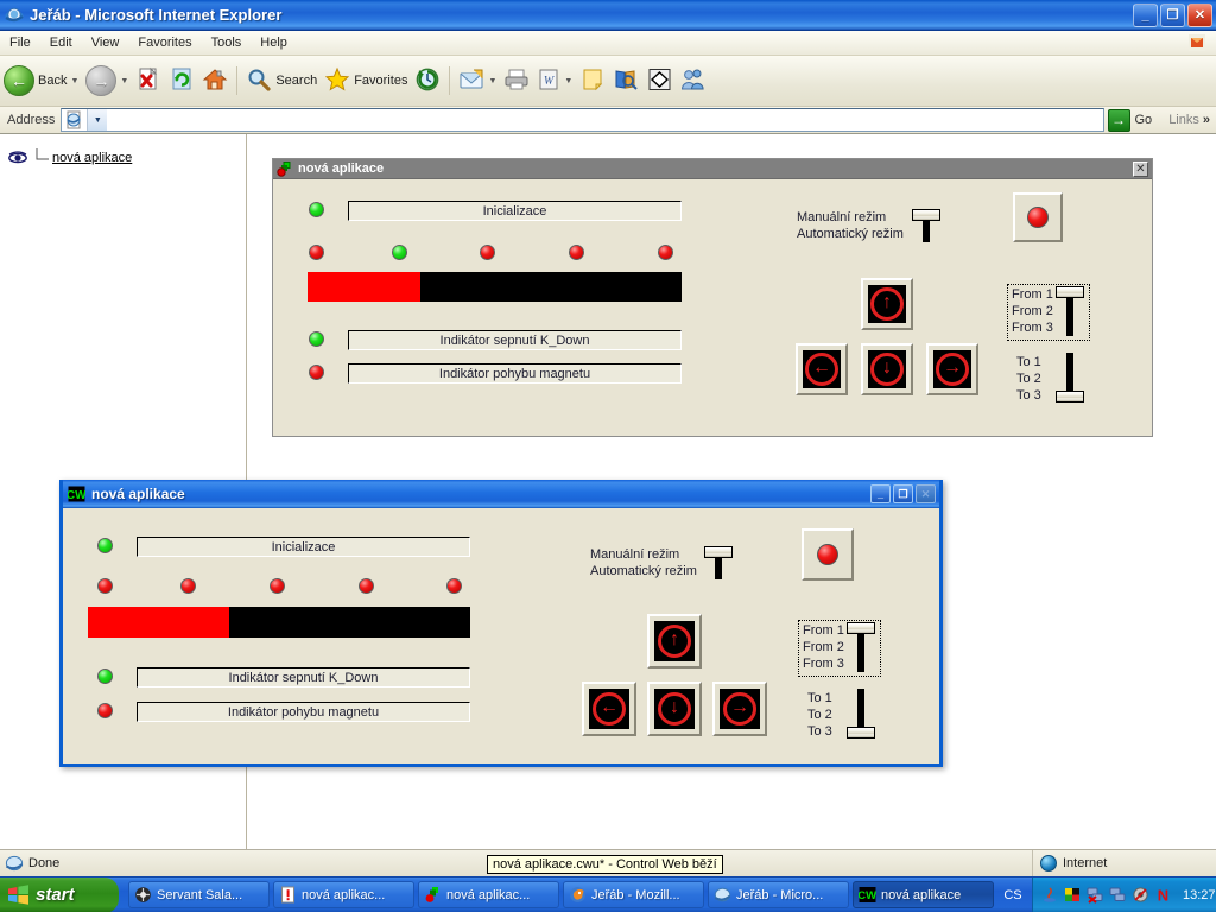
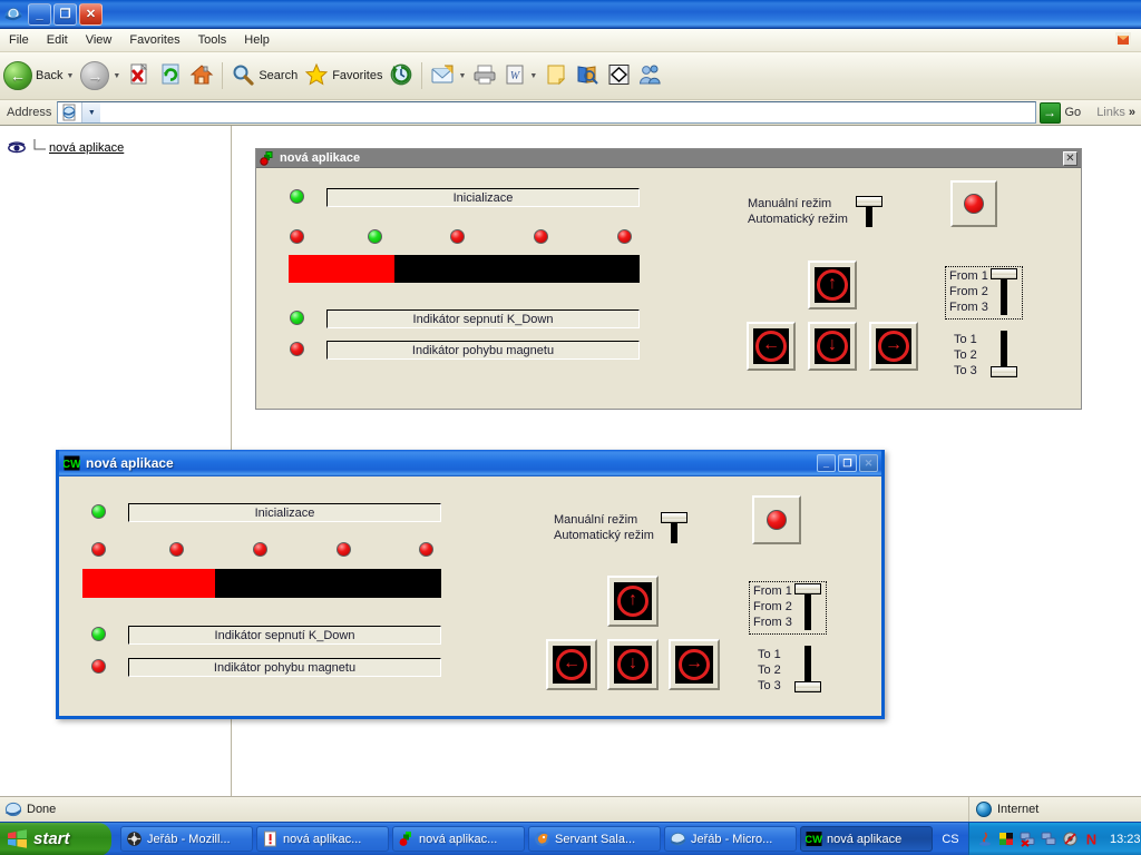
- Jeřáb - Microsoft Internet Explorer
  _
  ❐
  ✕
  File
  Edit
  View
  Favorites
  Tools
  Help
  ←
  Back
  →
  Search
  Favorites
  W
  Address
  →
  Go
  Links
  »
  nová aplikace
  nová aplikace
  ✕
  Inicializace
  Indikátor sepnutí K_Down
  Indikátor pohybu magnetu
  Manuální režim
  Automatický režim
  ↑
  ←
  ↓
  →
  From 1
  From 2
  From 3
  To 1
  To 2
  To 3
  CW
  nová aplikace
  _
  ❐
  ✕
  Inicializace
  Indikátor sepnutí K_Down
  Indikátor pohybu magnetu
  Manuální režim
  Automatický režim
  ↑
  ←
  ↓
  →
  From 1
  From 2
  From 3
  To 1
  To 2
  To 3
  Done
  Internet
- nová aplikace.cwu* - Control Web běží
  start
- Servant Sala...
+ Jeřáb - Mozill...
  nová aplikac...
  nová aplikac...
- Jeřáb - Mozill...
+ Servant Sala...
  Jeřáb - Micro...
  CW
  nová aplikace
  CS
  N
- 13:27
+ 13:23
